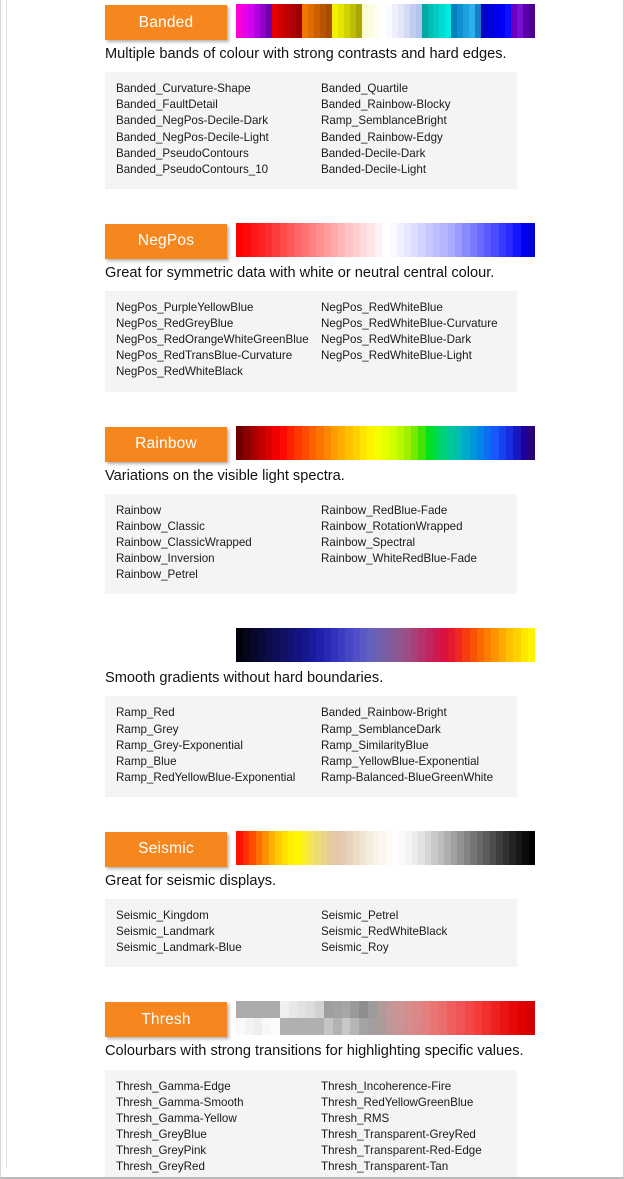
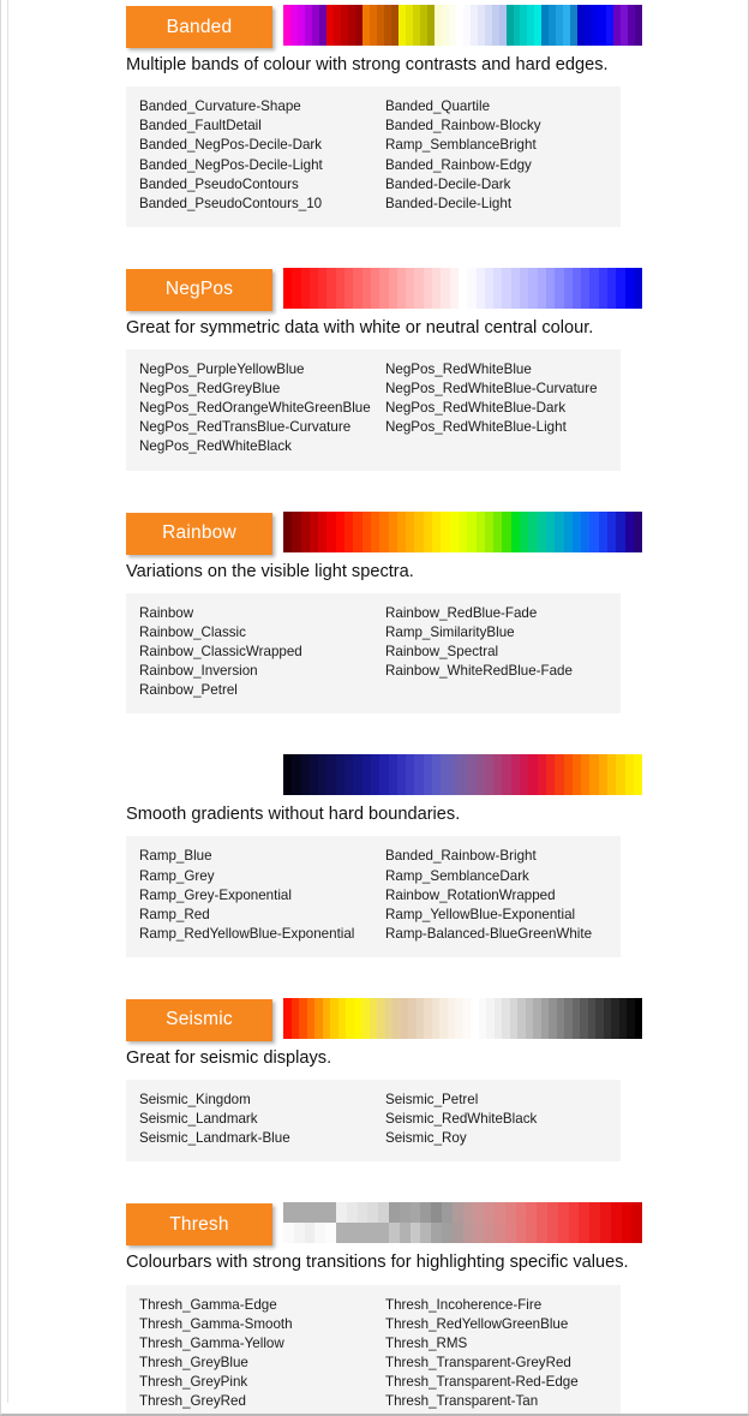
  Banded
  Multiple bands of colour with strong contrasts and hard edges.
  Banded_Curvature-Shape
  Banded_FaultDetail
  Banded_NegPos-Decile-Dark
  Banded_NegPos-Decile-Light
  Banded_PseudoContours
  Banded_PseudoContours_10
  Banded_Quartile
  Banded_Rainbow-Blocky
  Ramp_SemblanceBright
  Banded_Rainbow-Edgy
  Banded-Decile-Dark
  Banded-Decile-Light
  NegPos
  Great for symmetric data with white or neutral central colour.
  NegPos_PurpleYellowBlue
  NegPos_RedGreyBlue
  NegPos_RedOrangeWhiteGreenBlue
  NegPos_RedTransBlue-Curvature
  NegPos_RedWhiteBlack
  NegPos_RedWhiteBlue
  NegPos_RedWhiteBlue-Curvature
  NegPos_RedWhiteBlue-Dark
  NegPos_RedWhiteBlue-Light
  Rainbow
  Variations on the visible light spectra.
  Rainbow
  Rainbow_Classic
  Rainbow_ClassicWrapped
  Rainbow_Inversion
  Rainbow_Petrel
  Rainbow_RedBlue-Fade
- Rainbow_RotationWrapped
+ Ramp_SimilarityBlue
  Rainbow_Spectral
  Rainbow_WhiteRedBlue-Fade
  Smooth gradients without hard boundaries.
- Ramp_Red
+ Ramp_Blue
  Ramp_Grey
  Ramp_Grey-Exponential
- Ramp_Blue
+ Ramp_Red
  Ramp_RedYellowBlue-Exponential
  Banded_Rainbow-Bright
  Ramp_SemblanceDark
- Ramp_SimilarityBlue
+ Rainbow_RotationWrapped
  Ramp_YellowBlue-Exponential
  Ramp-Balanced-BlueGreenWhite
  Seismic
  Great for seismic displays.
  Seismic_Kingdom
  Seismic_Landmark
  Seismic_Landmark-Blue
  Seismic_Petrel
  Seismic_RedWhiteBlack
  Seismic_Roy
  Thresh
  Colourbars with strong transitions for highlighting specific values.
  Thresh_Gamma-Edge
  Thresh_Gamma-Smooth
  Thresh_Gamma-Yellow
  Thresh_GreyBlue
  Thresh_GreyPink
  Thresh_GreyRed
  Thresh_Incoherence-Fire
  Thresh_RedYellowGreenBlue
  Thresh_RMS
  Thresh_Transparent-GreyRed
  Thresh_Transparent-Red-Edge
  Thresh_Transparent-Tan
